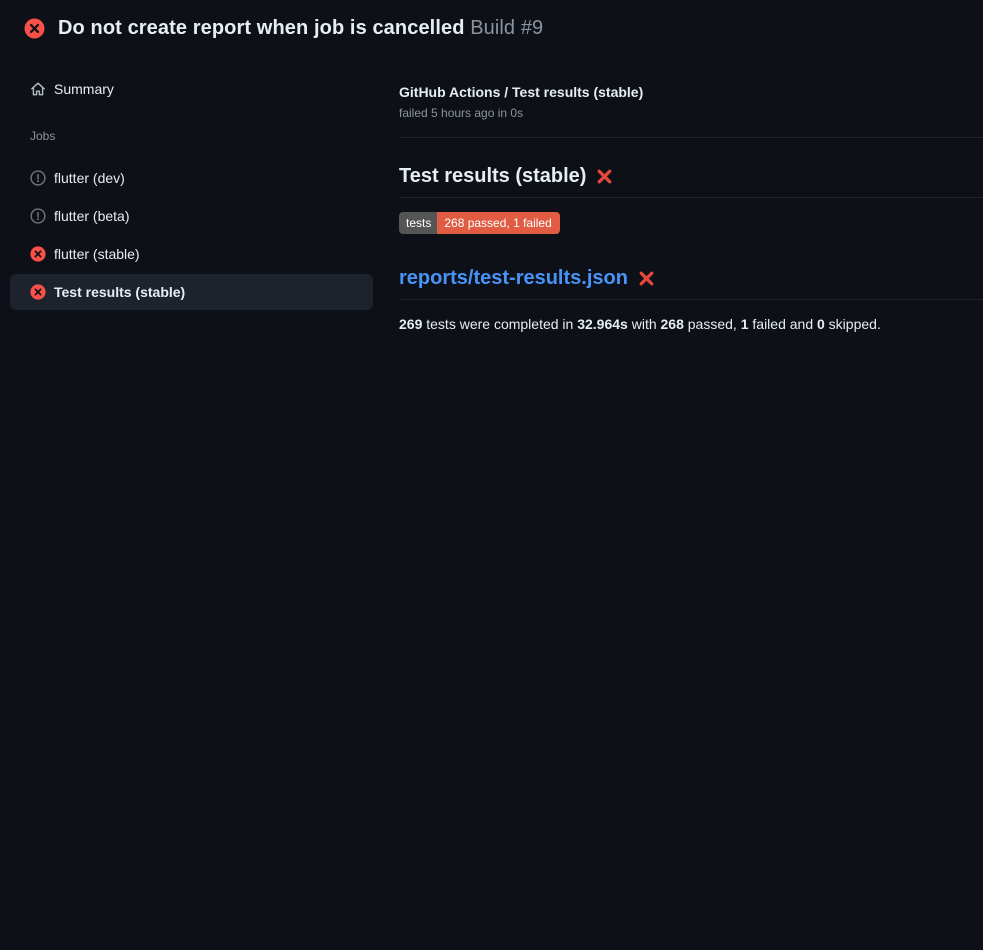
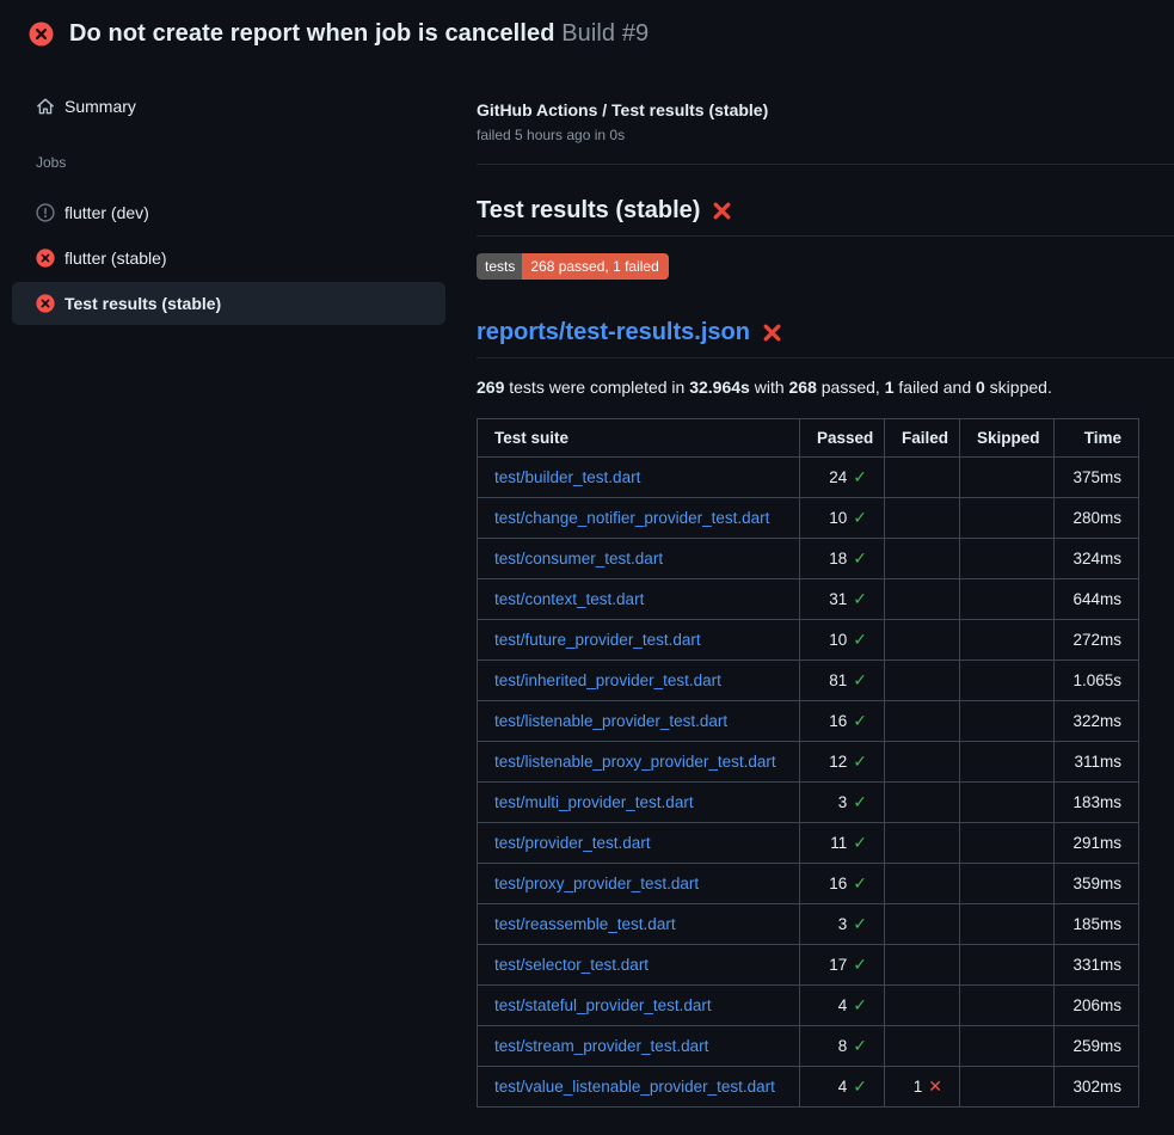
  Do not create report when job is cancelled Build #9
  Summary
  Jobs
  flutter (dev)
- flutter (beta)
  flutter (stable)
  Test results (stable)
  GitHub Actions / Test results (stable)
  failed 5 hours ago in 0s
  Test results (stable)
  tests
  268 passed, 1 failed
  reports/test-results.json
  269 tests were completed in 32.964s with 268 passed, 1 failed and 0 skipped.
+ Test suite	Passed	Failed	Skipped	Time
+ test/builder_test.dart	24 ✓			375ms
+ test/change_notifier_provider_test.dart	10 ✓			280ms
+ test/consumer_test.dart	18 ✓			324ms
+ test/context_test.dart	31 ✓			644ms
+ test/future_provider_test.dart	10 ✓			272ms
+ test/inherited_provider_test.dart	81 ✓			1.065s
+ test/listenable_provider_test.dart	16 ✓			322ms
+ test/listenable_proxy_provider_test.dart	12 ✓			311ms
+ test/multi_provider_test.dart	3 ✓			183ms
+ test/provider_test.dart	11 ✓			291ms
+ test/proxy_provider_test.dart	16 ✓			359ms
+ test/reassemble_test.dart	3 ✓			185ms
+ test/selector_test.dart	17 ✓			331ms
+ test/stateful_provider_test.dart	4 ✓			206ms
+ test/stream_provider_test.dart	8 ✓			259ms
+ test/value_listenable_provider_test.dart	4 ✓	1 ✕		302ms
